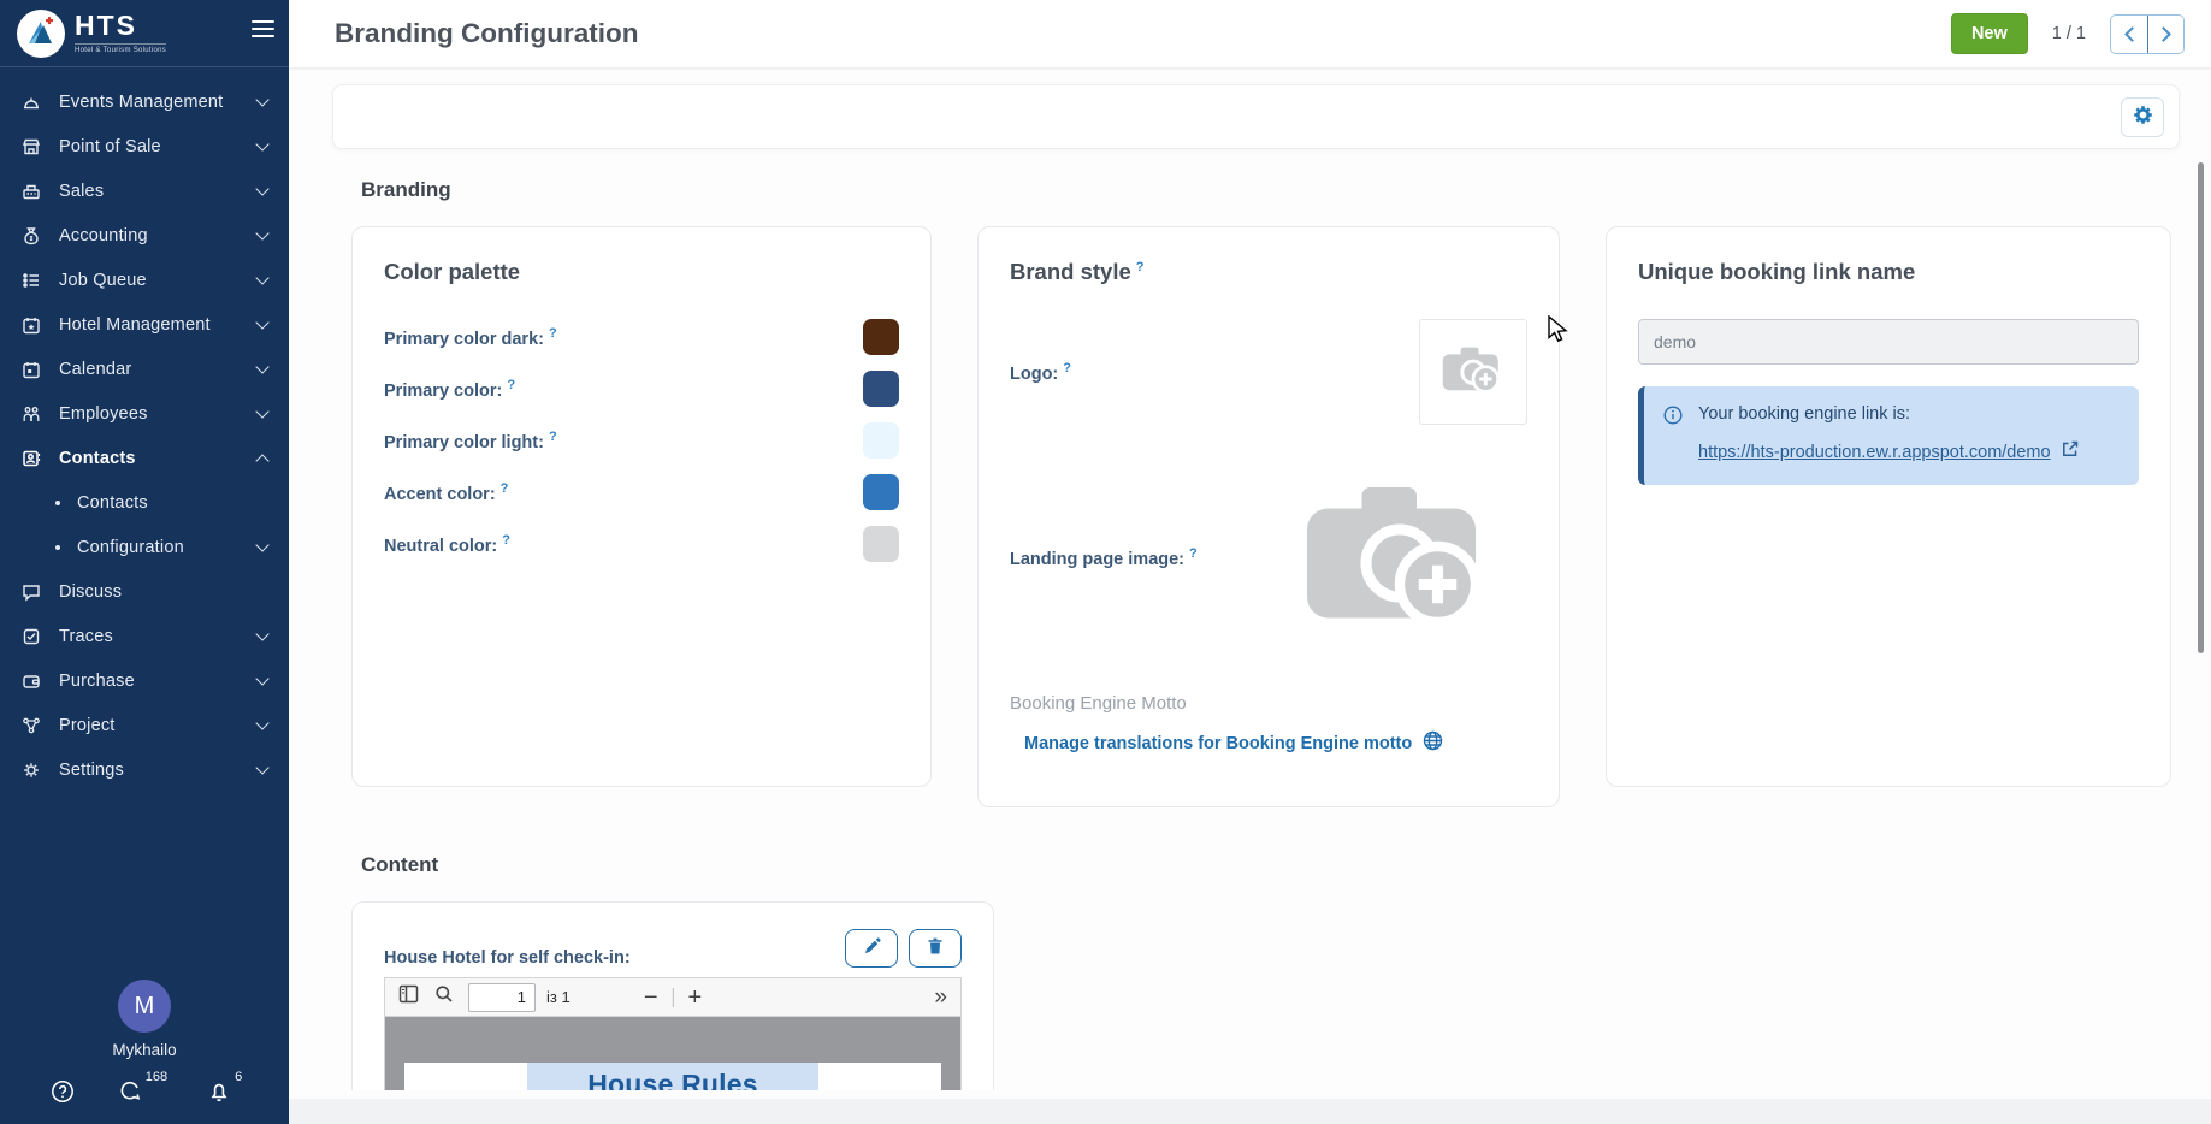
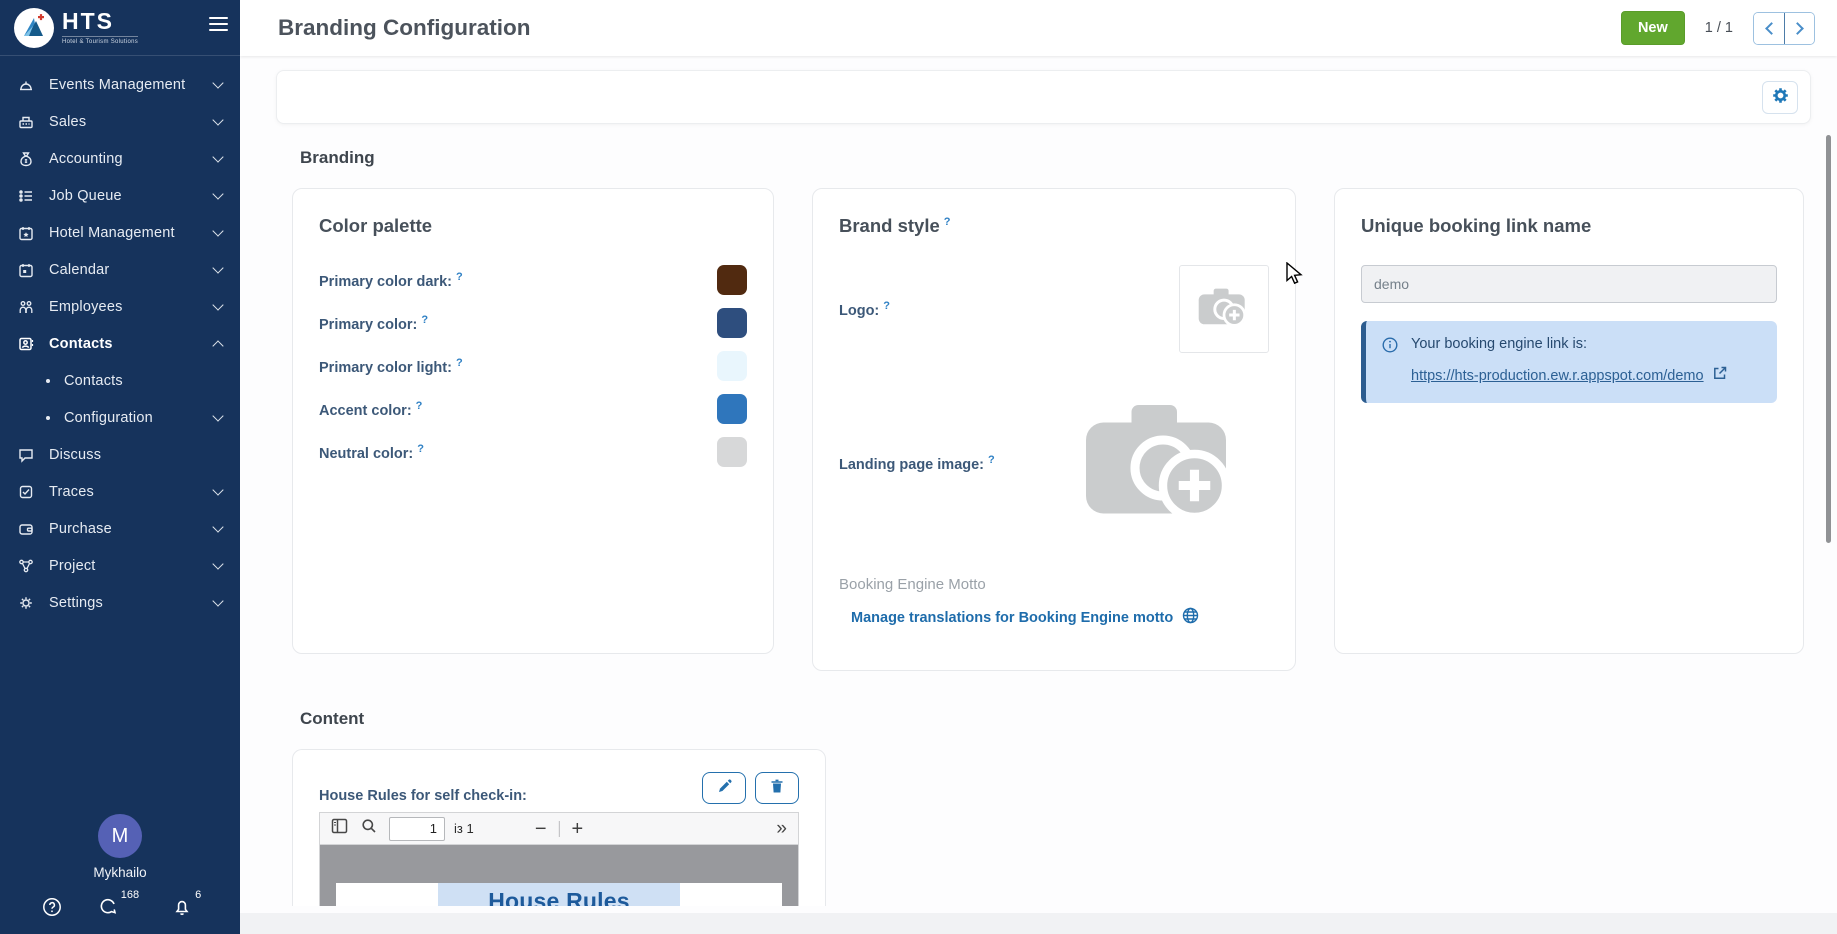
  HTS
  Events Management
- Point of Sale
  Sales
  Accounting
  Job Queue
  Hotel Management
  Calendar
  Employees
  Contacts
  Contacts
  Configuration
  Discuss
  Traces
  Purchase
  Project
  Settings
  M
  Mykhailo
  168
  6
  Branding Configuration
  New
  1 / 1
  Branding
  Color palette
  Primary color dark: ?
  Primary color: ?
  Primary color light: ?
  Accent color: ?
  Neutral color: ?
  Brand style ?
  Logo: ?
  Landing page image: ?
  Booking Engine Motto
  Manage translations for Booking Engine motto
  Unique booking link name
  demo
  Your booking engine link is:
  https://hts-production.ew.r.appspot.com/demo
  Content
- House Hotel for self check-in:
+ House Rules for self check-in:
  1
  із 1
  −
  +
  »
  House Rules
